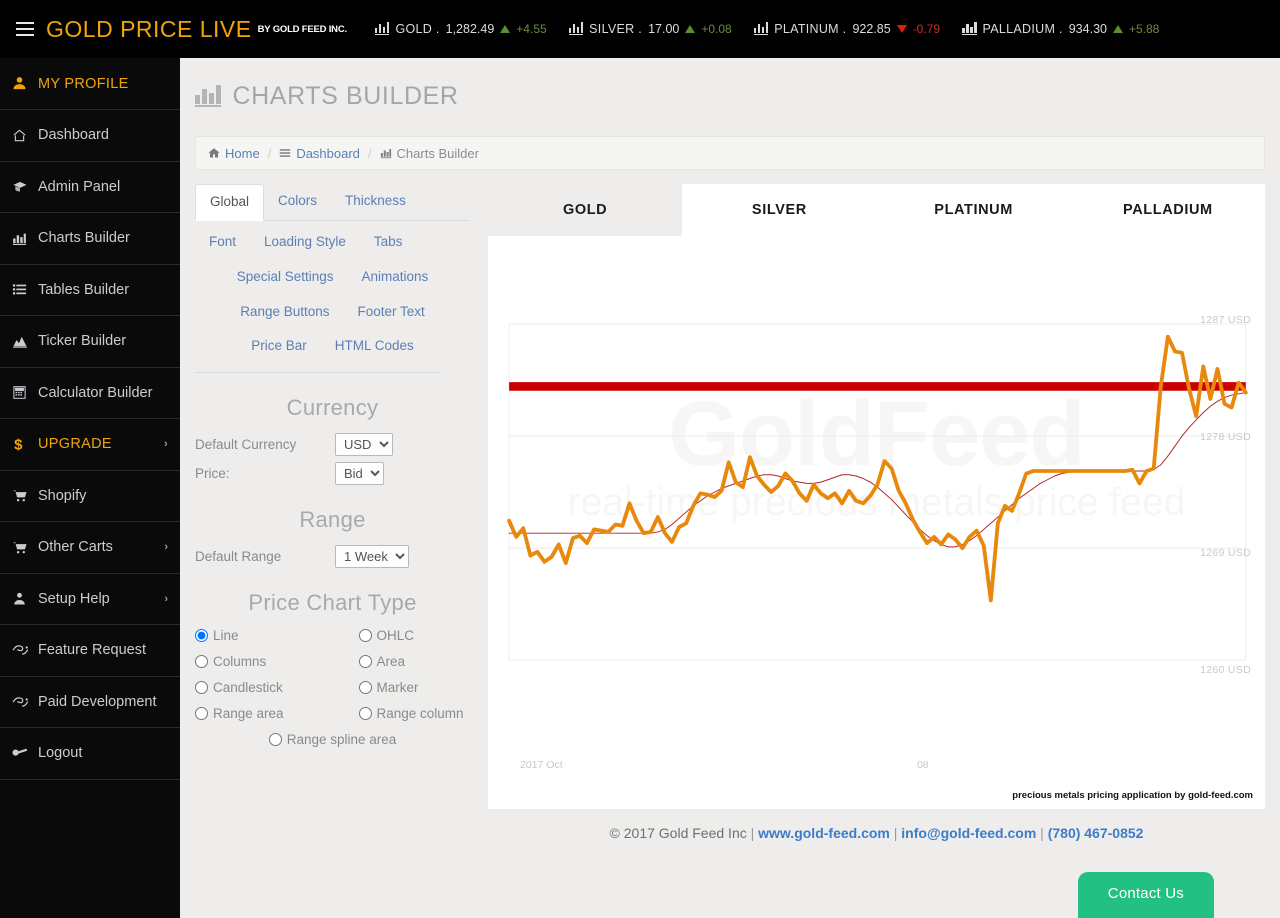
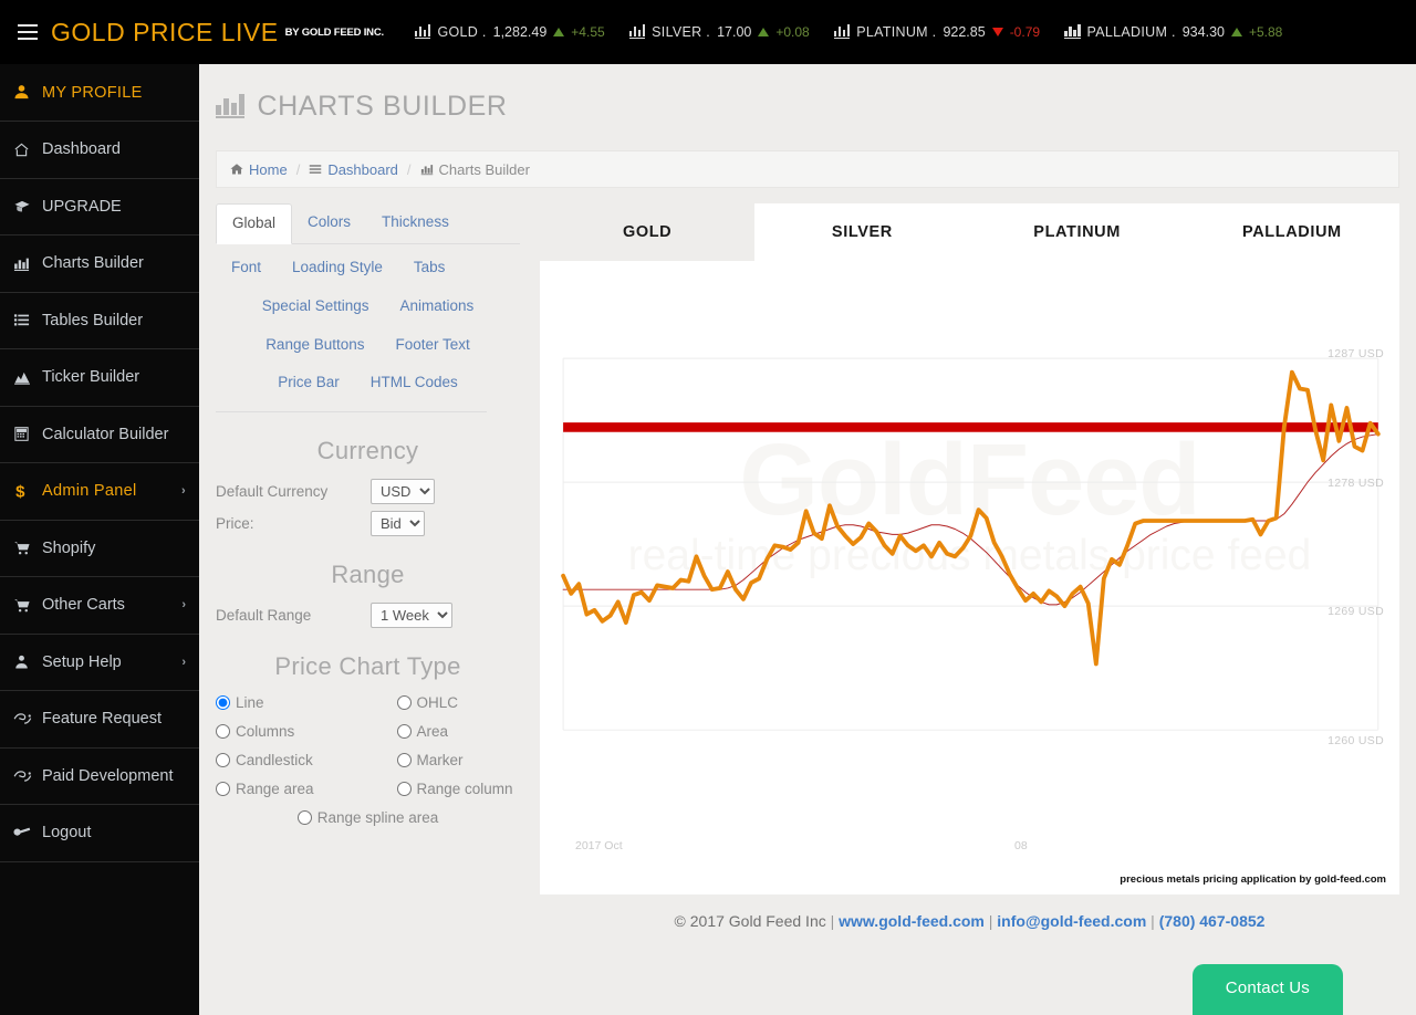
  GOLD PRICE LIVE
  BY GOLD FEED INC.
  GOLD .
  1,282.49
  +4.55
  SILVER .
  17.00
  +0.08
  PLATINUM .
  922.85
  -0.79
  PALLADIUM .
  934.30
  +5.88
  MY PROFILE
  Dashboard
- Admin Panel
+ UPGRADE
  Charts Builder
  Tables Builder
  Ticker Builder
  Calculator Builder
  $
- UPGRADE
+ Admin Panel
  ›
  Shopify
  Other Carts
  ›
  Setup Help
  ›
  Feature Request
  Paid Development
  Logout
  CHARTS BUILDER
  Home
  /
  Dashboard
  /
  Charts Builder
  Global
  Colors
  Thickness
  Font
  Loading Style
  Tabs
  Special Settings
  Animations
  Range Buttons
  Footer Text
  Price Bar
  HTML Codes
  Currency
  Default Currency
  USD
  Price:
  Bid
  Range
  Default Range
  1 Week
  Price Chart Type
  Line
  OHLC
  Columns
  Area
  Candlestick
  Marker
  Range area
  Range column
  Range spline area
  GOLD
  SILVER
  PLATINUM
  PALLADIUM
  GoldFeed
  rea-time preciousetals price feed
  1287 USD
  1278 USD
  1269 USD
  1260 USD
  2017 Oct
  08
  precious metals pricing application by gold-feed.com
  © 2017 Gold Feed Inc | www.gold-feed.com | info@gold-feed.com | (780) 467-0852
  Contact Us
